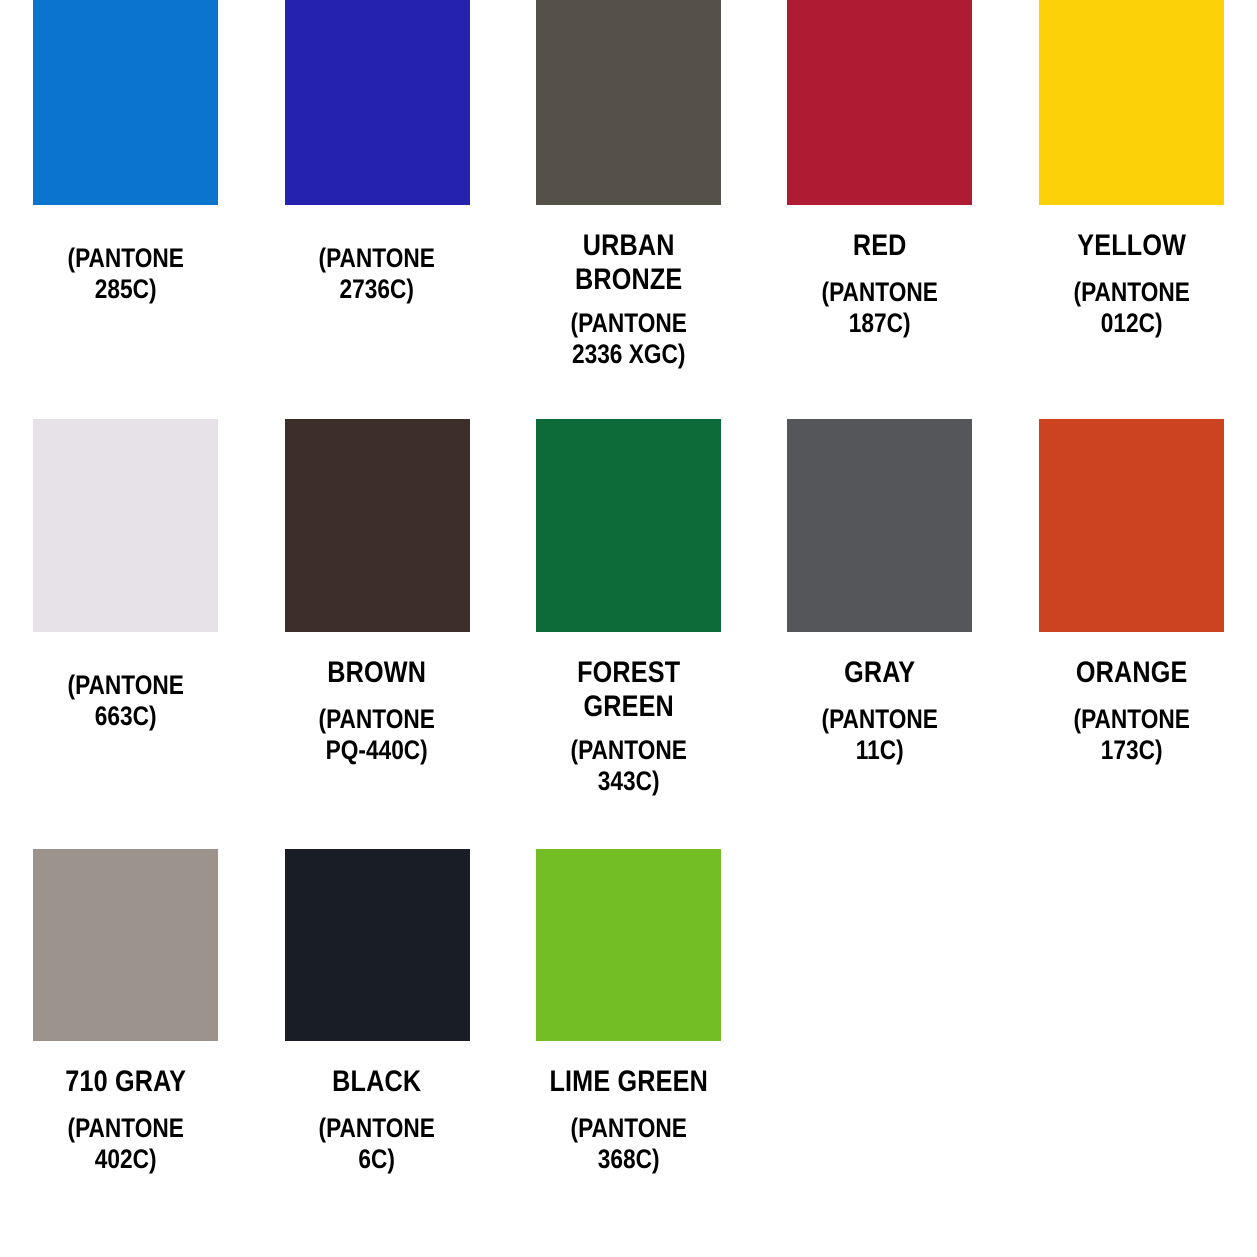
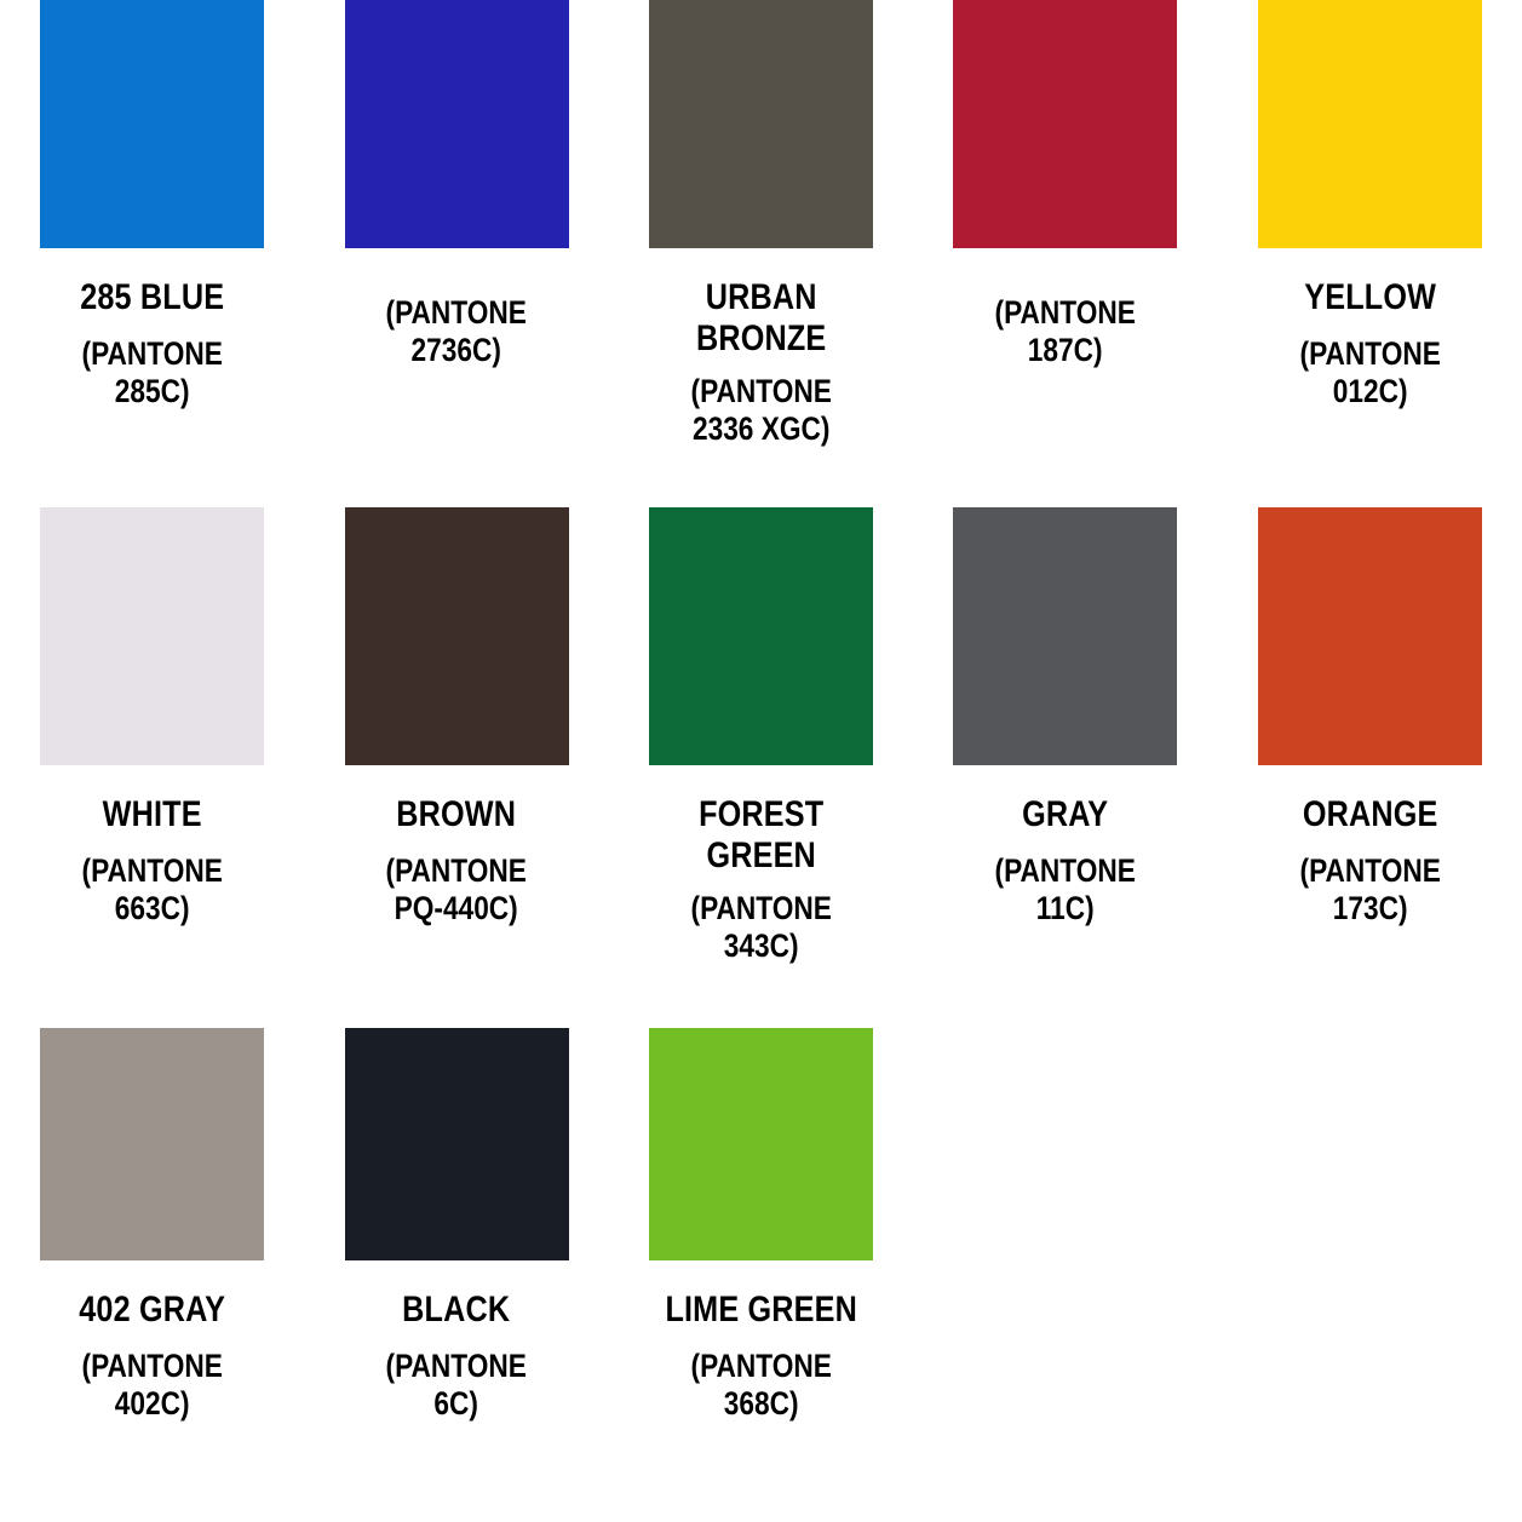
+ 285 BLUE
  (PANTONE
  285C)
  (PANTONE
  2736C)
  URBAN
  BRONZE
  (PANTONE
  2336 XGC)
- RED
  (PANTONE
  187C)
  YELLOW
  (PANTONE
  012C)
+ WHITE
  (PANTONE
  663C)
  BROWN
  (PANTONE
  PQ-440C)
  FOREST
  GREEN
  (PANTONE
  343C)
  GRAY
  (PANTONE
  11C)
  ORANGE
  (PANTONE
  173C)
- 710 GRAY
+ 402 GRAY
  (PANTONE
  402C)
  BLACK
  (PANTONE
  6C)
  LIME GREEN
  (PANTONE
  368C)
